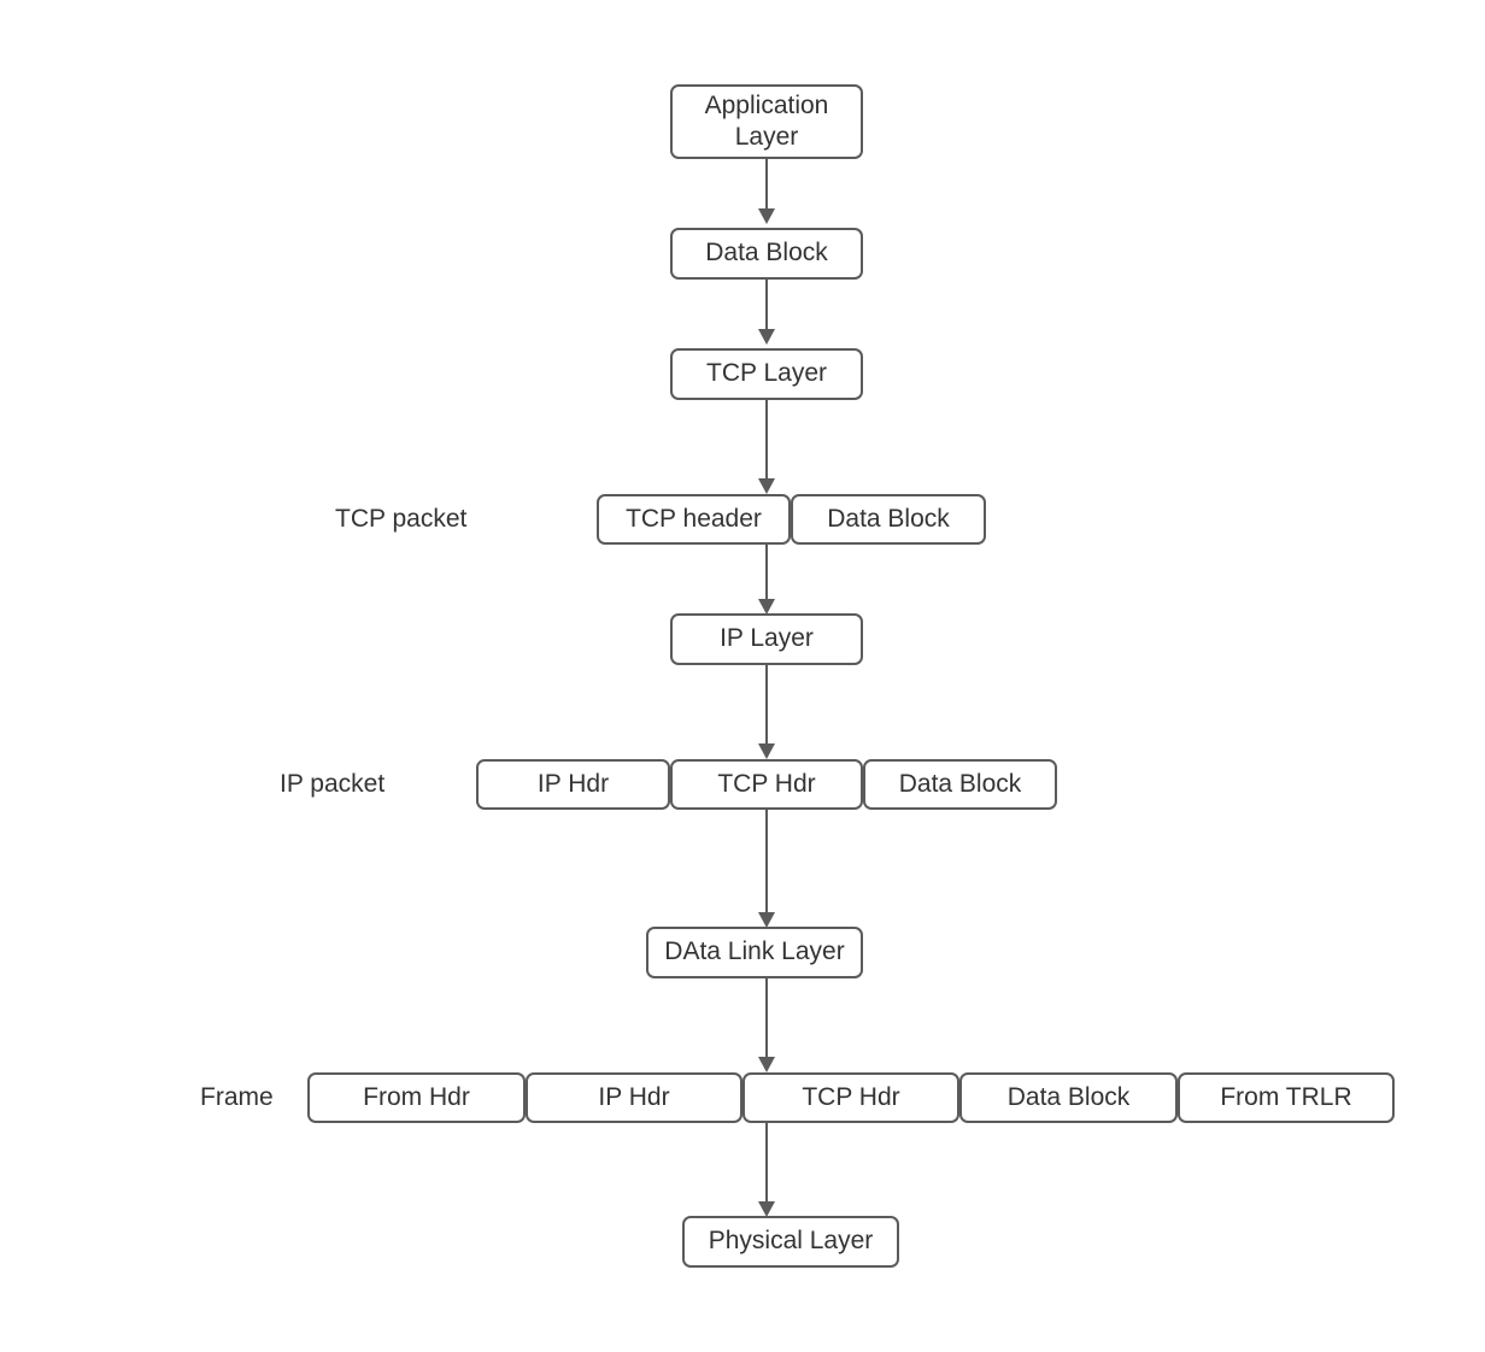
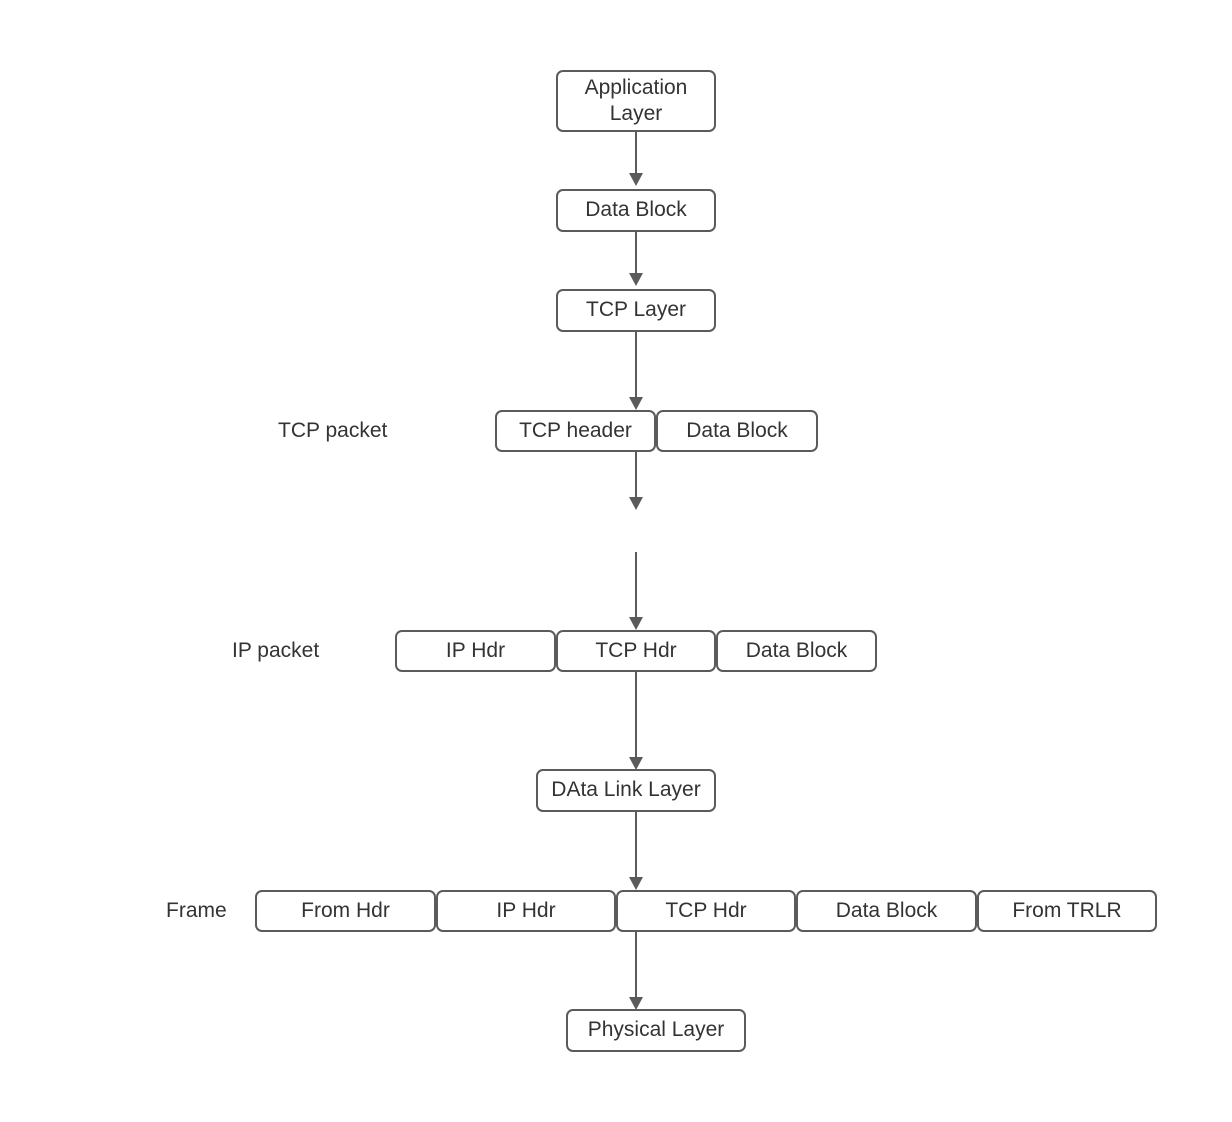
  Application
  Layer
  Data Block
  TCP Layer
  TCP packet
  TCP header
  Data Block
- IP Layer
  IP packet
  IP Hdr
  TCP Hdr
  Data Block
  DAta Link Layer
  Frame
  From Hdr
  IP Hdr
  TCP Hdr
  Data Block
  From TRLR
  Physical Layer
